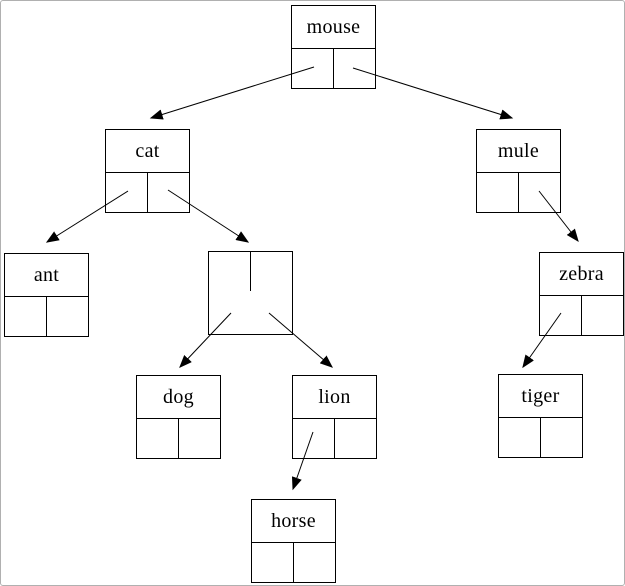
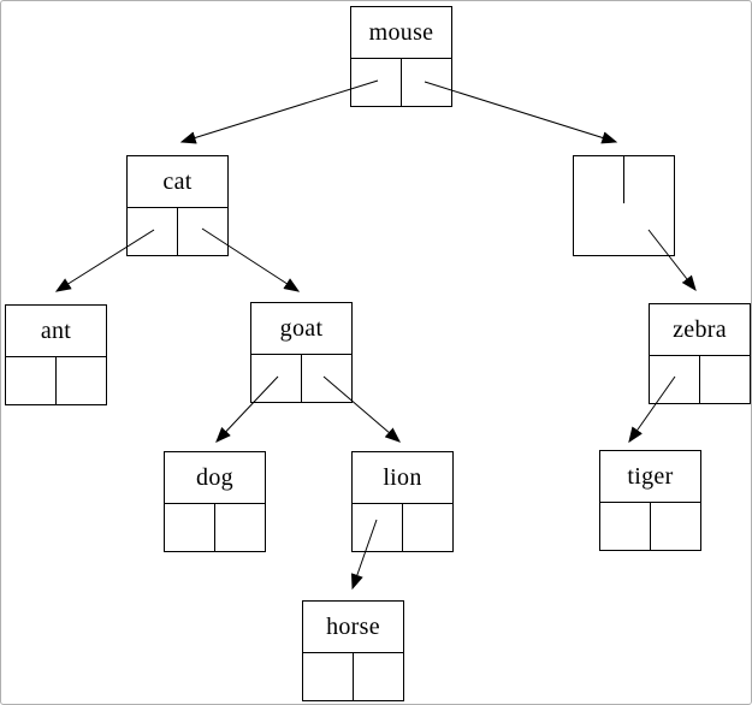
  mouse
  cat
- mule
  ant
+ goat
  zebra
  dog
  lion
  tiger
  horse
